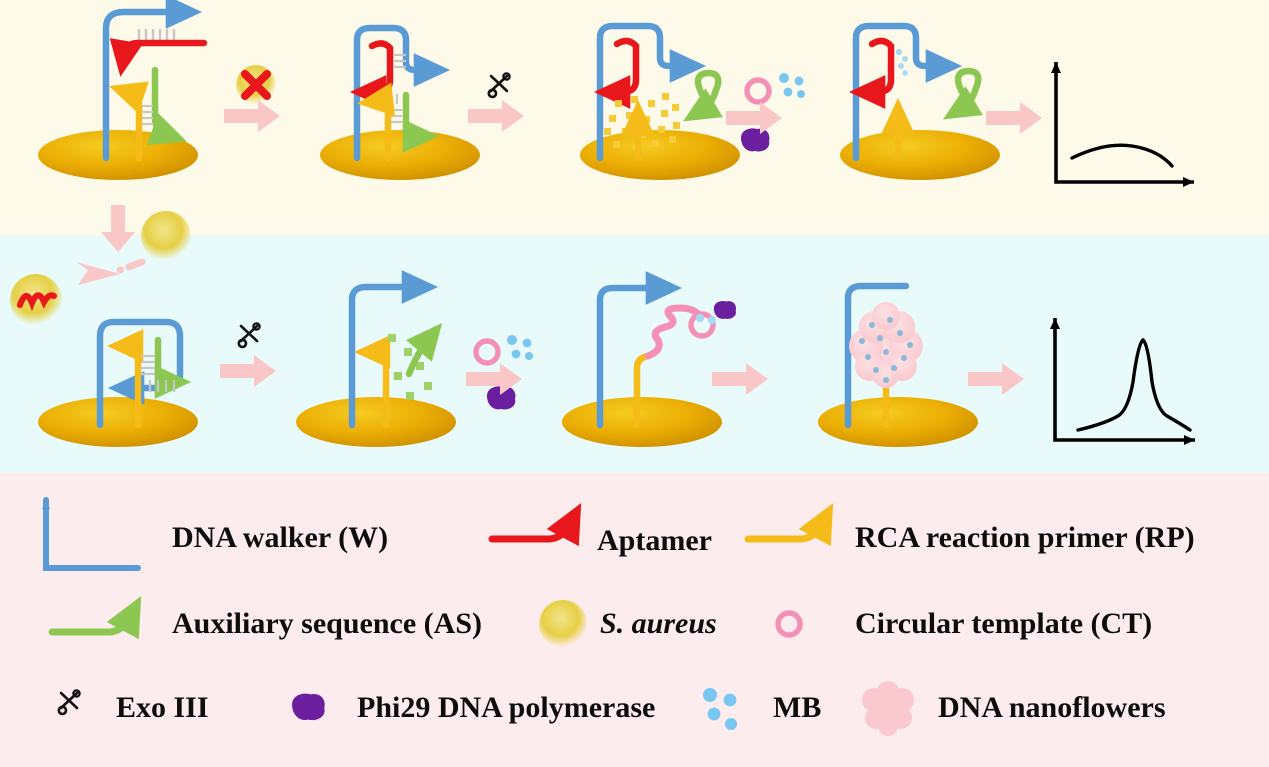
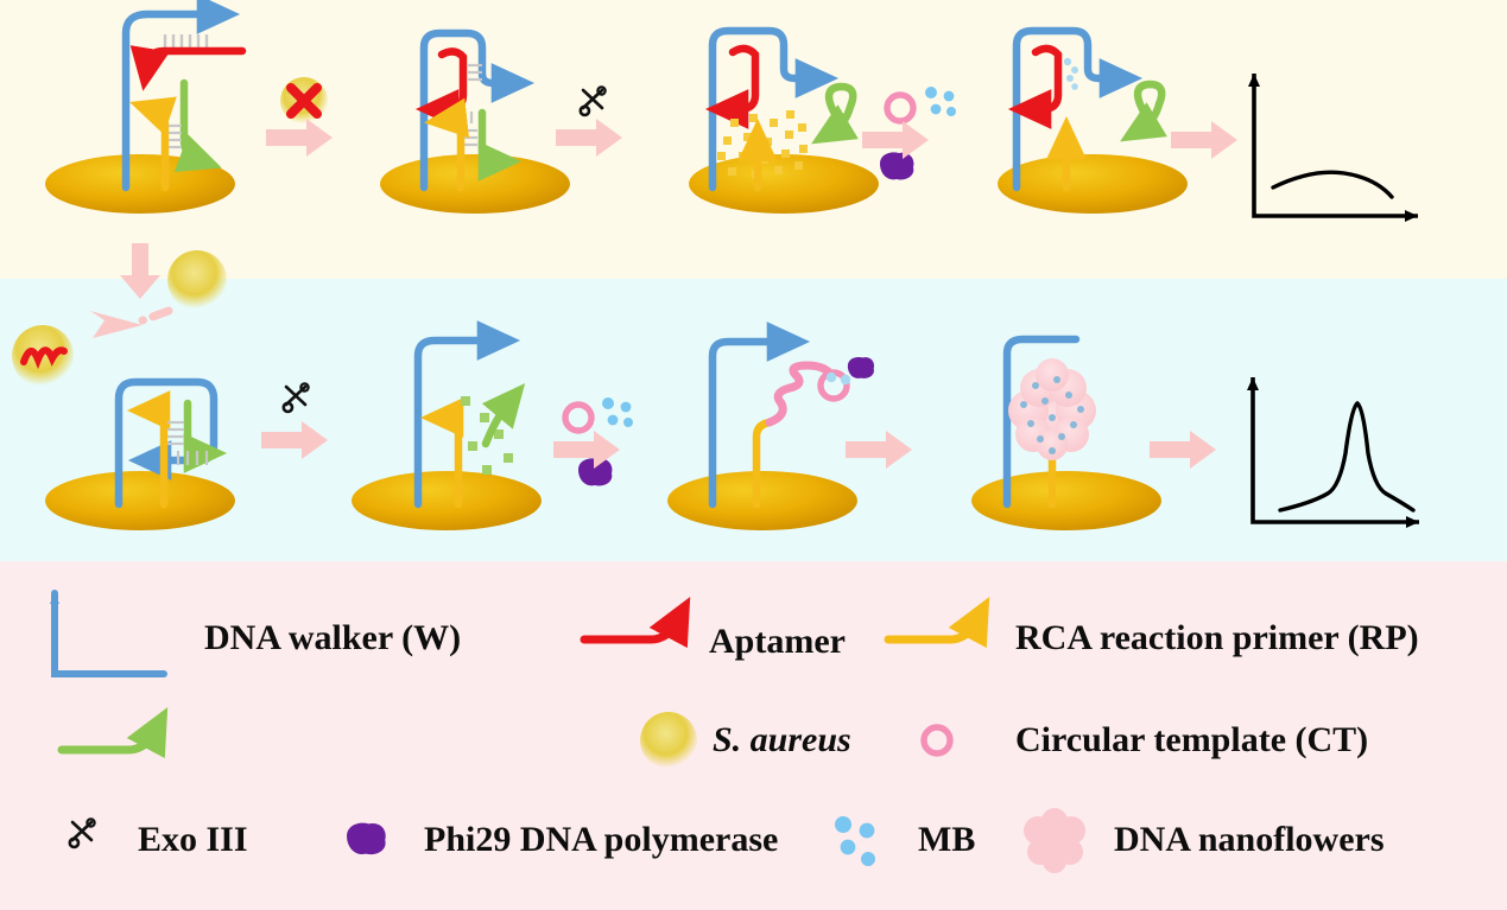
  DNA walker (W)
  Aptamer
  RCA reaction primer (RP)
- Auxiliary sequence (AS)
  S. aureus
  Circular template (CT)
  Exo III
  Phi29 DNA polymerase
  MB
  DNA nanoflowers
